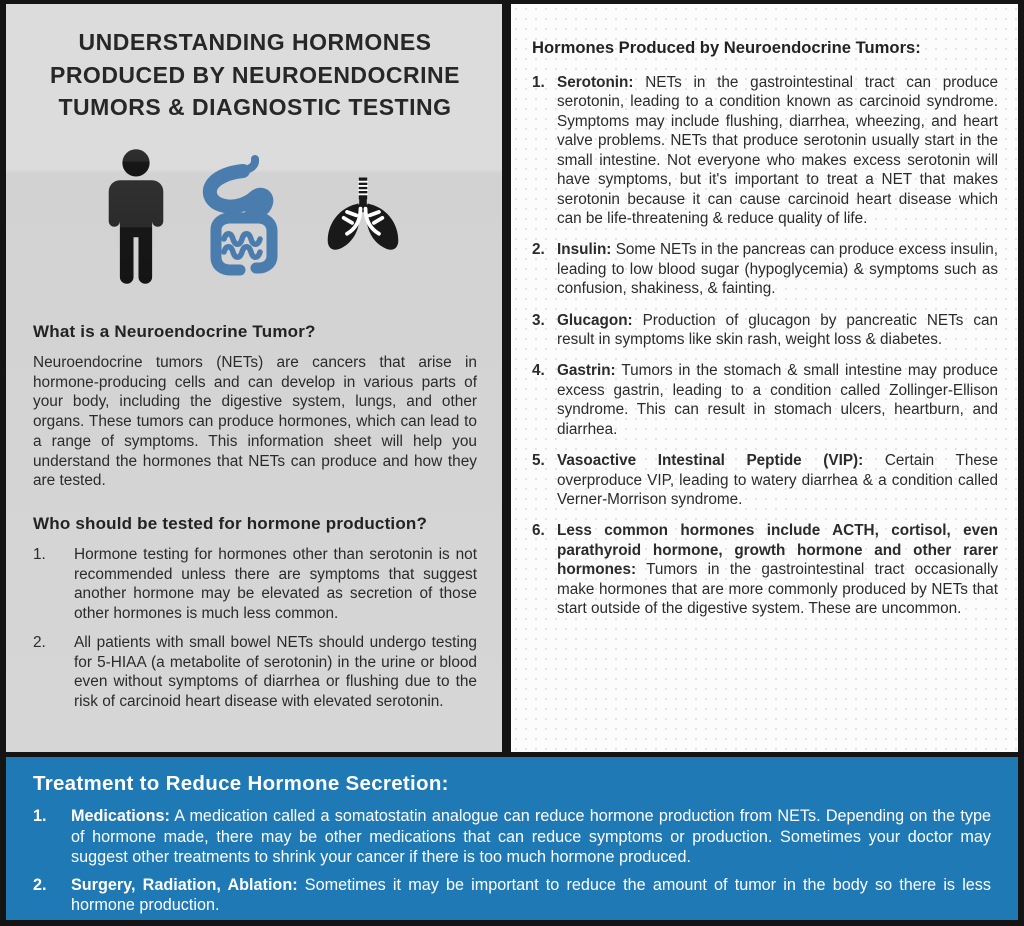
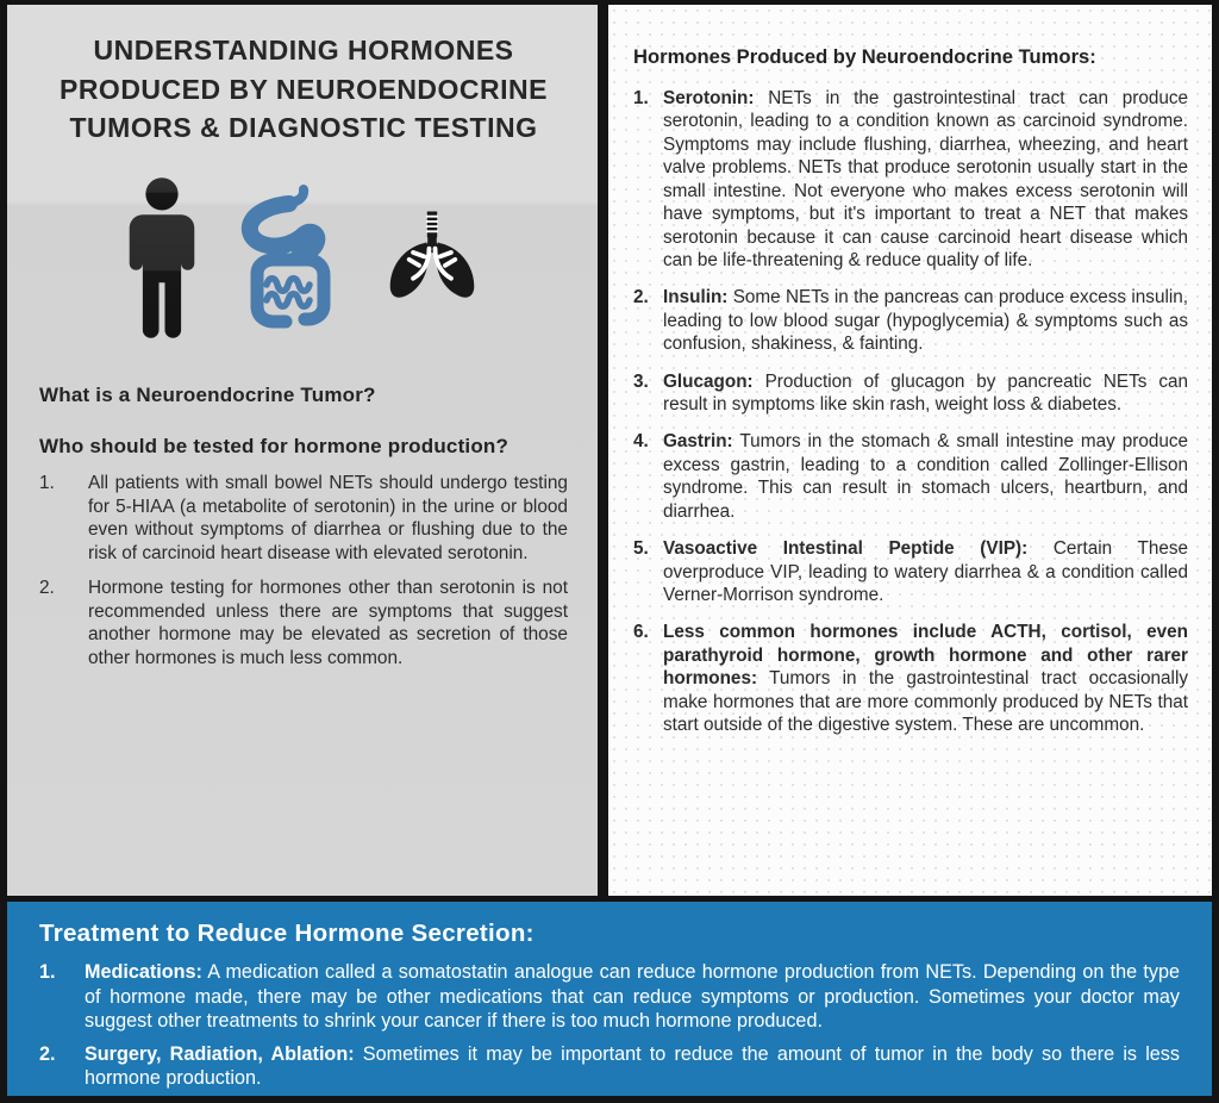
  UNDERSTANDING HORMONES
  PRODUCED BY NEUROENDOCRINE
  TUMORS & DIAGNOSTIC TESTING
  What is a Neuroendocrine Tumor?
- Neuroendocrine tumors (NETs) are cancers that arise in hormone-producing cells and can develop in various parts of your body, including the digestive system, lungs, and other organs. These tumors can produce hormones, which can lead to a range of symptoms. This information sheet will help you understand the hormones that NETs can produce and how they are tested.
  Who should be tested for hormone production?
  1.
- Hormone testing for hormones other than serotonin is not recommended unless there are symptoms that suggest another hormone may be elevated as secretion of those other hormones is much less common.
+ All patients with small bowel NETs should undergo testing for 5-HIAA (a metabolite of serotonin) in the urine or blood even without symptoms of diarrhea or flushing due to the risk of carcinoid heart disease with elevated serotonin.
  2.
- All patients with small bowel NETs should undergo testing for 5-HIAA (a metabolite of serotonin) in the urine or blood even without symptoms of diarrhea or flushing due to the risk of carcinoid heart disease with elevated serotonin.
+ Hormone testing for hormones other than serotonin is not recommended unless there are symptoms that suggest another hormone may be elevated as secretion of those other hormones is much less common.
  Hormones Produced by Neuroendocrine Tumors:
  1.
  Serotonin: NETs in the gastrointestinal tract can produce serotonin, leading to a condition known as carcinoid syndrome. Symptoms may include flushing, diarrhea, wheezing, and heart valve problems. NETs that produce serotonin usually start in the small intestine. Not everyone who makes excess serotonin will have symptoms, but it's important to treat a NET that makes serotonin because it can cause carcinoid heart disease which can be life-threatening & reduce quality of life.
  2.
  Insulin: Some NETs in the pancreas can produce excess insulin, leading to low blood sugar (hypoglycemia) & symptoms such as confusion, shakiness, & fainting.
  3.
  Glucagon: Production of glucagon by pancreatic NETs can result in symptoms like skin rash, weight loss & diabetes.
  4.
  Gastrin: Tumors in the stomach & small intestine may produce excess gastrin, leading to a condition called Zollinger-Ellison syndrome. This can result in stomach ulcers, heartburn, and diarrhea.
  5.
  Vasoactive Intestinal Peptide (VIP): Certain These overproduce VIP, leading to watery diarrhea & a condition called Verner-Morrison syndrome.
  6.
  Less common hormones include ACTH, cortisol, even parathyroid hormone, growth hormone and other rarer hormones: Tumors in the gastrointestinal tract occasionally make hormones that are more commonly produced by NETs that start outside of the digestive system. These are uncommon.
  Treatment to Reduce Hormone Secretion:
  1.
  Medications: A medication called a somatostatin analogue can reduce hormone production from NETs. Depending on the type of hormone made, there may be other medications that can reduce symptoms or production. Sometimes your doctor may suggest other treatments to shrink your cancer if there is too much hormone produced.
  2.
  Surgery, Radiation, Ablation: Sometimes it may be important to reduce the amount of tumor in the body so there is less hormone production.
